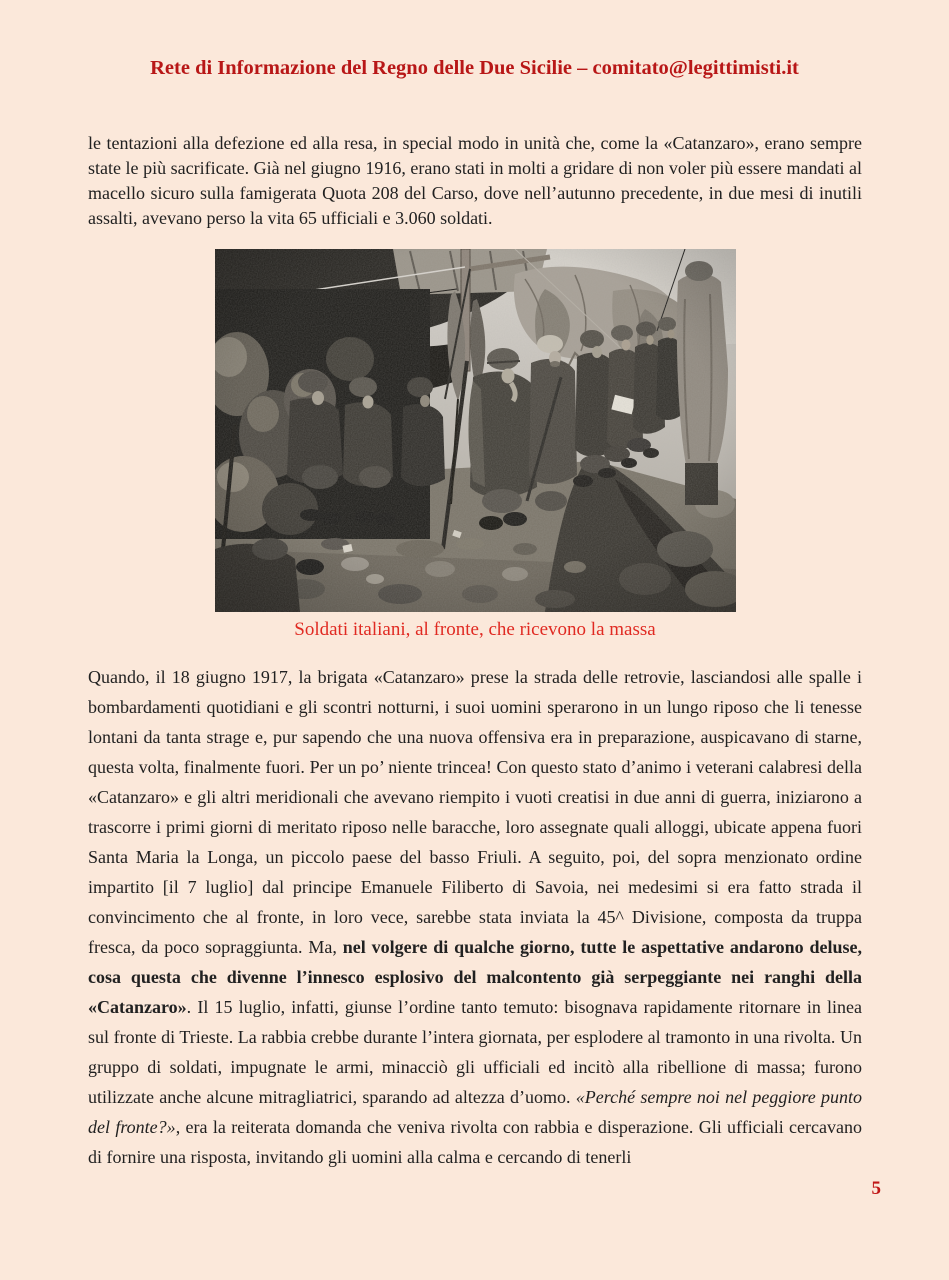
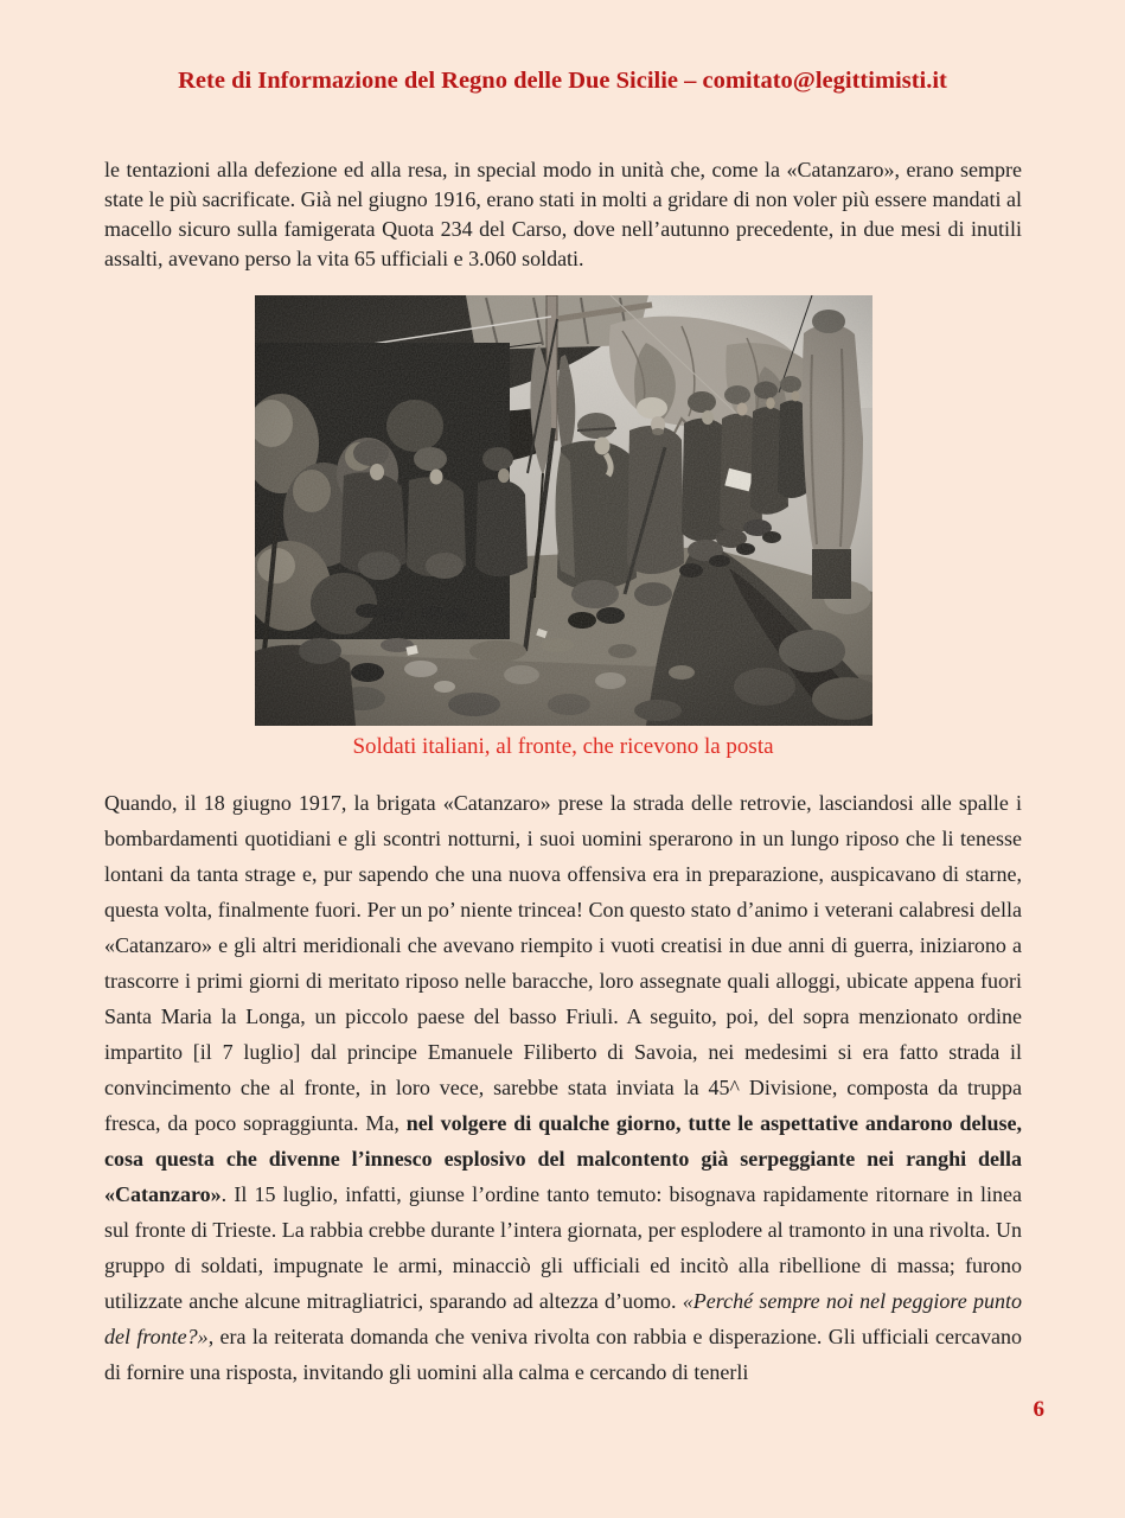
  Rete di Informazione del Regno delle Due Sicilie – comitato@legittimisti.it
- le tentazioni alla defezione ed alla resa, in special modo in unità che, come la «Catanzaro», erano sempre state le più sacrificate. Già nel giugno 1916, erano stati in molti a gridare di non voler più essere mandati al macello sicuro sulla famigerata Quota 208 del Carso, dove nell’autunno precedente, in due mesi di inutili assalti, avevano perso la vita 65 ufficiali e 3.060 soldati.
+ le tentazioni alla defezione ed alla resa, in special modo in unità che, come la «Catanzaro», erano sempre state le più sacrificate. Già nel giugno 1916, erano stati in molti a gridare di non voler più essere mandati al macello sicuro sulla famigerata Quota 234 del Carso, dove nell’autunno precedente, in due mesi di inutili assalti, avevano perso la vita 65 ufficiali e 3.060 soldati.
- Soldati italiani, al fronte, che ricevono la massa
+ Soldati italiani, al fronte, che ricevono la posta
  Quando, il 18 giugno 1917, la brigata «Catanzaro» prese la strada delle retrovie, lasciandosi alle spalle i bombardamenti quotidiani e gli scontri notturni, i suoi uomini sperarono in un lungo riposo che li tenesse lontani da tanta strage e, pur sapendo che una nuova offensiva era in preparazione, auspicavano di starne, questa volta, finalmente fuori. Per un po’ niente trincea! Con questo stato d’animo i veterani calabresi della «Catanzaro» e gli altri meridionali che avevano riempito i vuoti creatisi in due anni di guerra, iniziarono a trascorre i primi giorni di meritato riposo nelle baracche, loro assegnate quali alloggi, ubicate appena fuori Santa Maria la Longa, un piccolo paese del basso Friuli. A seguito, poi, del sopra menzionato ordine impartito [il 7 luglio] dal principe Emanuele Filiberto di Savoia, nei medesimi si era fatto strada il convincimento che al fronte, in loro vece, sarebbe stata inviata la 45^ Divisione, composta da truppa fresca, da poco sopraggiunta. Ma, nel volgere di qualche giorno, tutte le aspettative andarono deluse, cosa questa che divenne l’innesco esplosivo del malcontento già serpeggiante nei ranghi della «Catanzaro». Il 15 luglio, infatti, giunse l’ordine tanto temuto: bisognava rapidamente ritornare in linea sul fronte di Trieste. La rabbia crebbe durante l’intera giornata, per esplodere al tramonto in una rivolta. Un gruppo di soldati, impugnate le armi, minacciò gli ufficiali ed incitò alla ribellione di massa; furono utilizzate anche alcune mitragliatrici, sparando ad altezza d’uomo. «Perché sempre noi nel peggiore punto del fronte?», era la reiterata domanda che veniva rivolta con rabbia e disperazione. Gli ufficiali cercavano di fornire una risposta, invitando gli uomini alla calma e cercando di tenerli
- 5
+ 6
